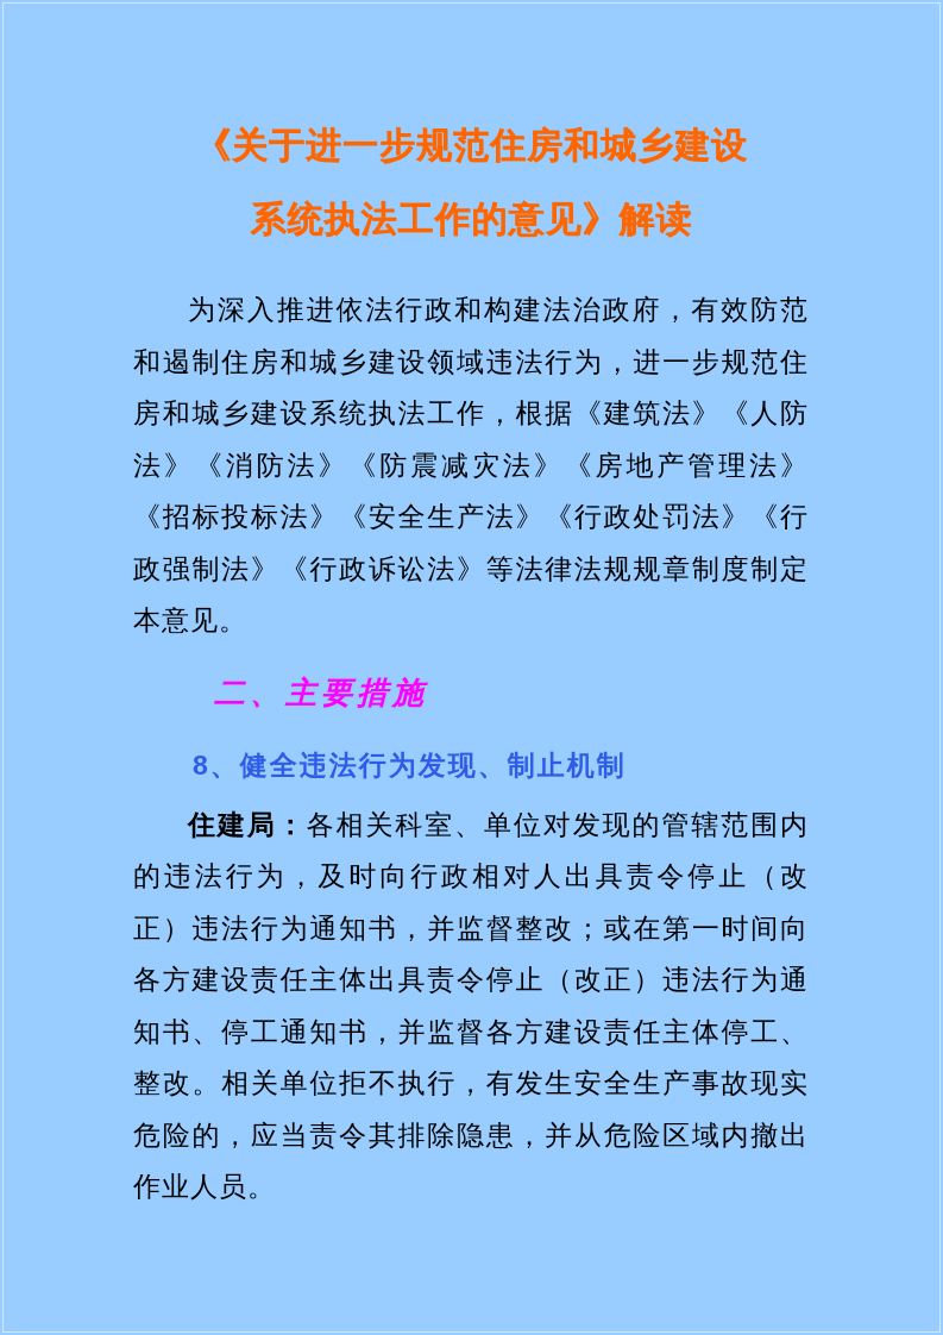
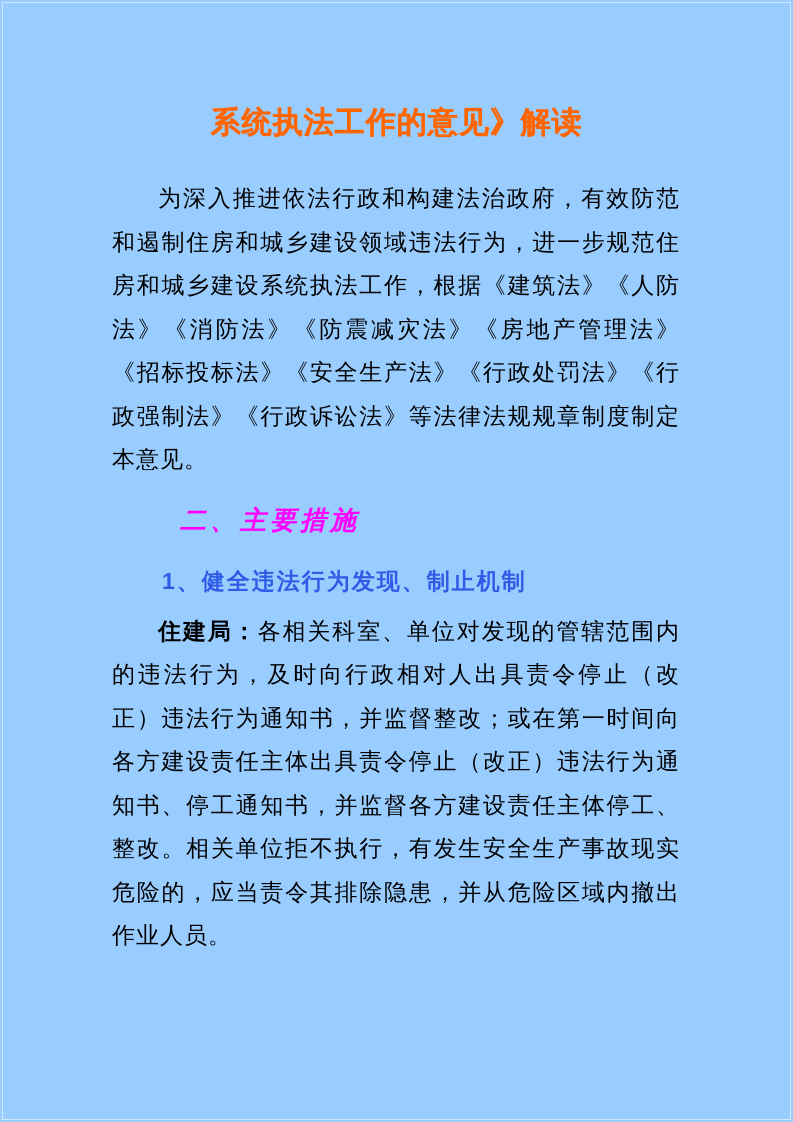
- 《关于进一步规范住房和城乡建设
  系统执法工作的意见》解读
  为深入推进依法行政和构建法治政府，有效防范和遏制住房和城乡建设领域违法行为，进一步规范住房和城乡建设系统执法工作，根据《建筑法》《人防法》《消防法》《防震减灾法》《房地产管理法》《招标投标法》《安全生产法》《行政处罚法》《行政强制法》《行政诉讼法》等法律法规规章制度制定本意见。
  二、主要措施
- 8、健全违法行为发现、制止机制
+ 1、健全违法行为发现、制止机制
  住建局：各相关科室、单位对发现的管辖范围内的违法行为，及时向行政相对人出具责令停止（改正）违法行为通知书，并监督整改；或在第一时间向各方建设责任主体出具责令停止（改正）违法行为通知书、停工通知书，并监督各方建设责任主体停工、整改。相关单位拒不执行，有发生安全生产事故现实危险的，应当责令其排除隐患，并从危险区域内撤出作业人员。
